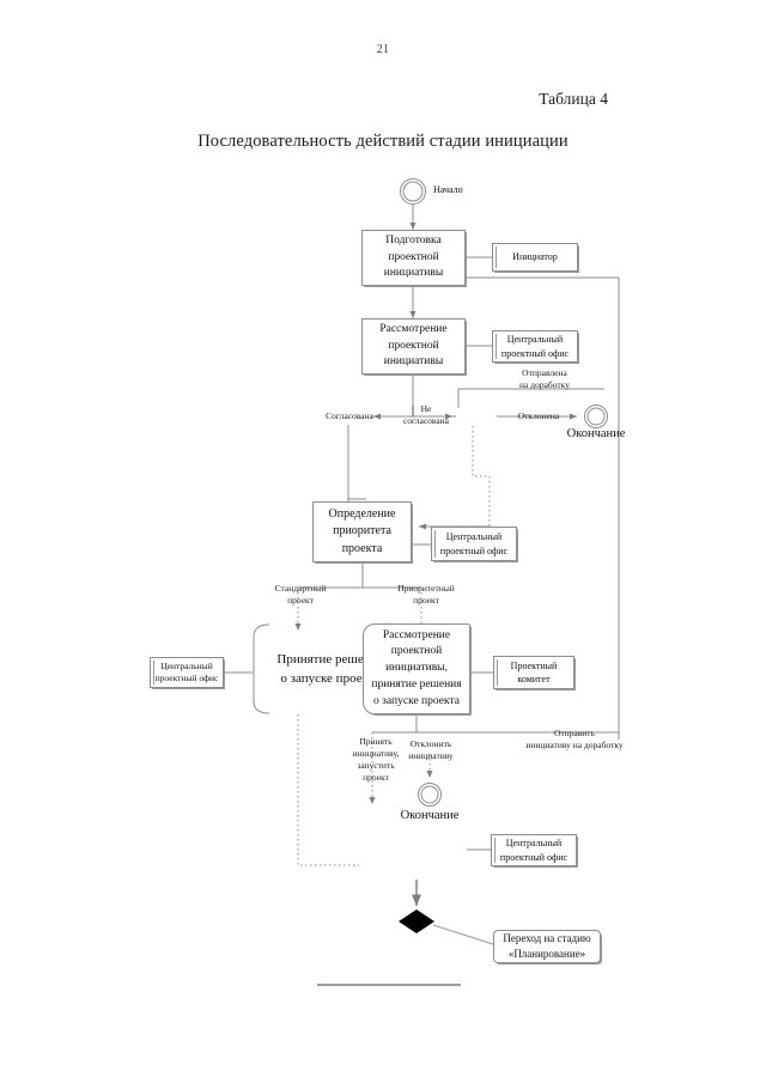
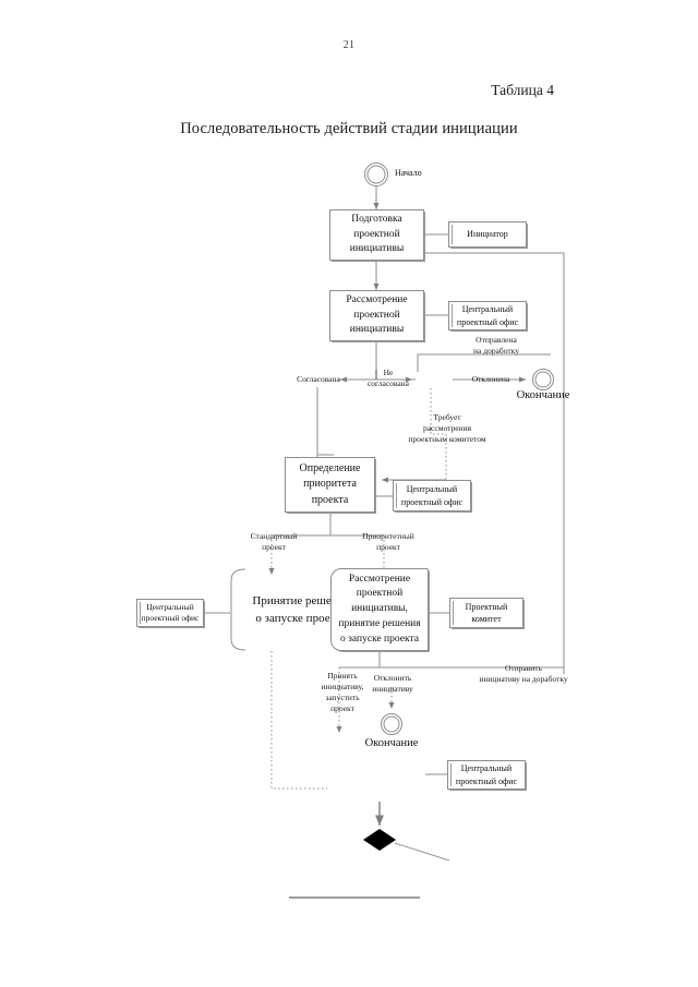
  21
  Таблица 4
  Последовательность действий стадии инициации
  Начало
  Подготовка
  проектной
  инициативы
  Инициатор
  Рассмотрение
  проектной
  инициативы
  Центральный
  проектный офис
  Согласована
  Не
  согласована
  Отклонена
  Отправлена
  на доработку
  Окончание
+ Требует
+ рассмотрения
+ проектным комитетом
  Определение
  приоритета
  проекта
  Центральный
  проектный офис
  Стандартный
  проект
  Приоритетный
  проект
  Центральный
  проектный офис
  Принятие реше
  о запуске прое
  Рассмотрение
  проектной
  инициативы,
  принятие решения
  о запуске проекта
  Проектный
  комитет
  Принять
  инициативу,
  запустить
  проект
  Отклонить
  инициативу
  Отправить
  инициативу на доработку
  Окончание
  Центральный
  проектный офис
- Переход на стадию
- «Планирование»
